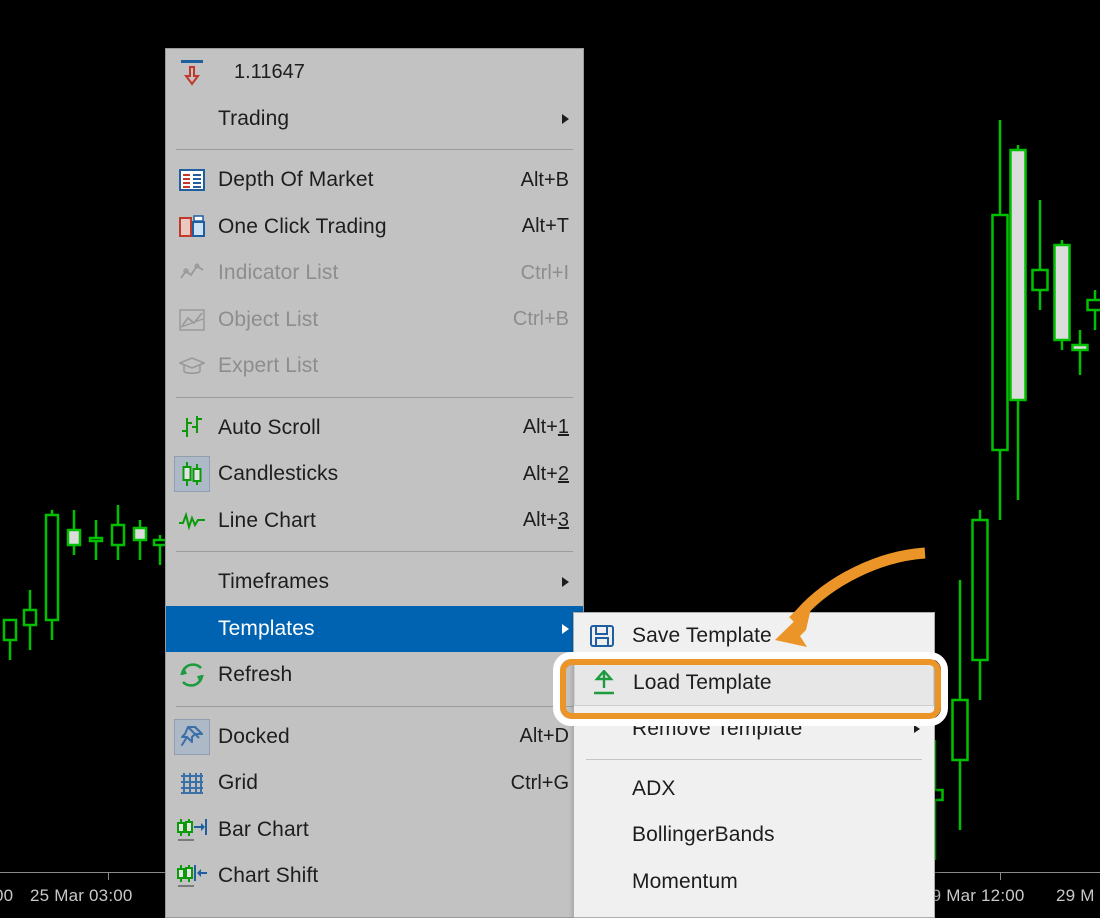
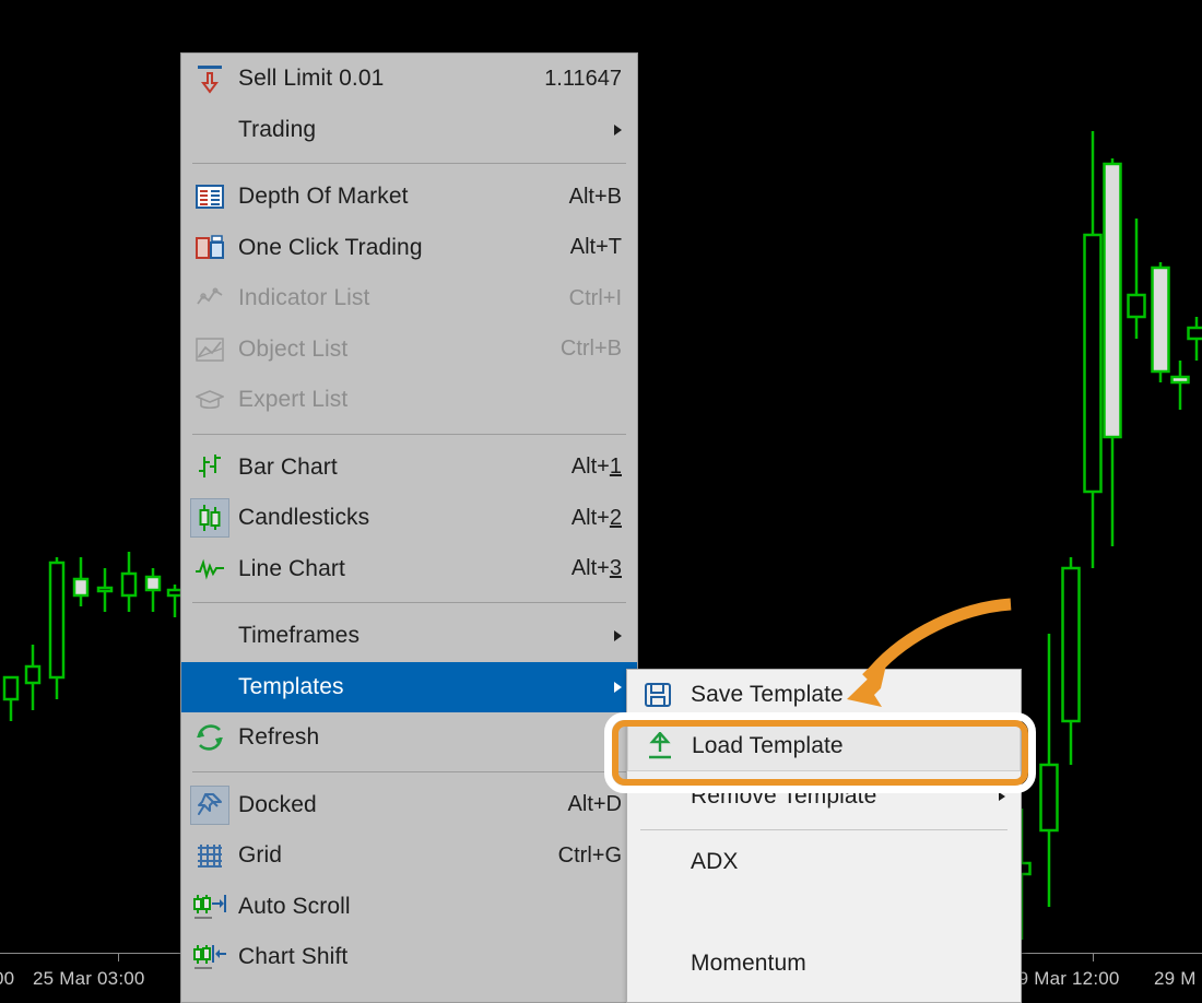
  25 Mar 03:00
  9 Mar 12:00
  29 M
+ Sell Limit 0.01
  1.11647
  Trading
  Depth Of Market
  Alt+B
  One Click Trading
  Alt+T
  Indicator List
  Ctrl+I
  Object List
  Ctrl+B
  Expert List
- Auto Scroll
+ Bar Chart
  Alt+1
  Candlesticks
  Alt+2
  Line Chart
  Alt+3
  Timeframes
  Templates
  Refresh
  Docked
  Alt+D
  Grid
  Ctrl+G
- Bar Chart
+ Auto Scroll
  Chart Shift
  Save Template
  Load Template
  Remove Template
  ADX
- BollingerBands
  Momentum
